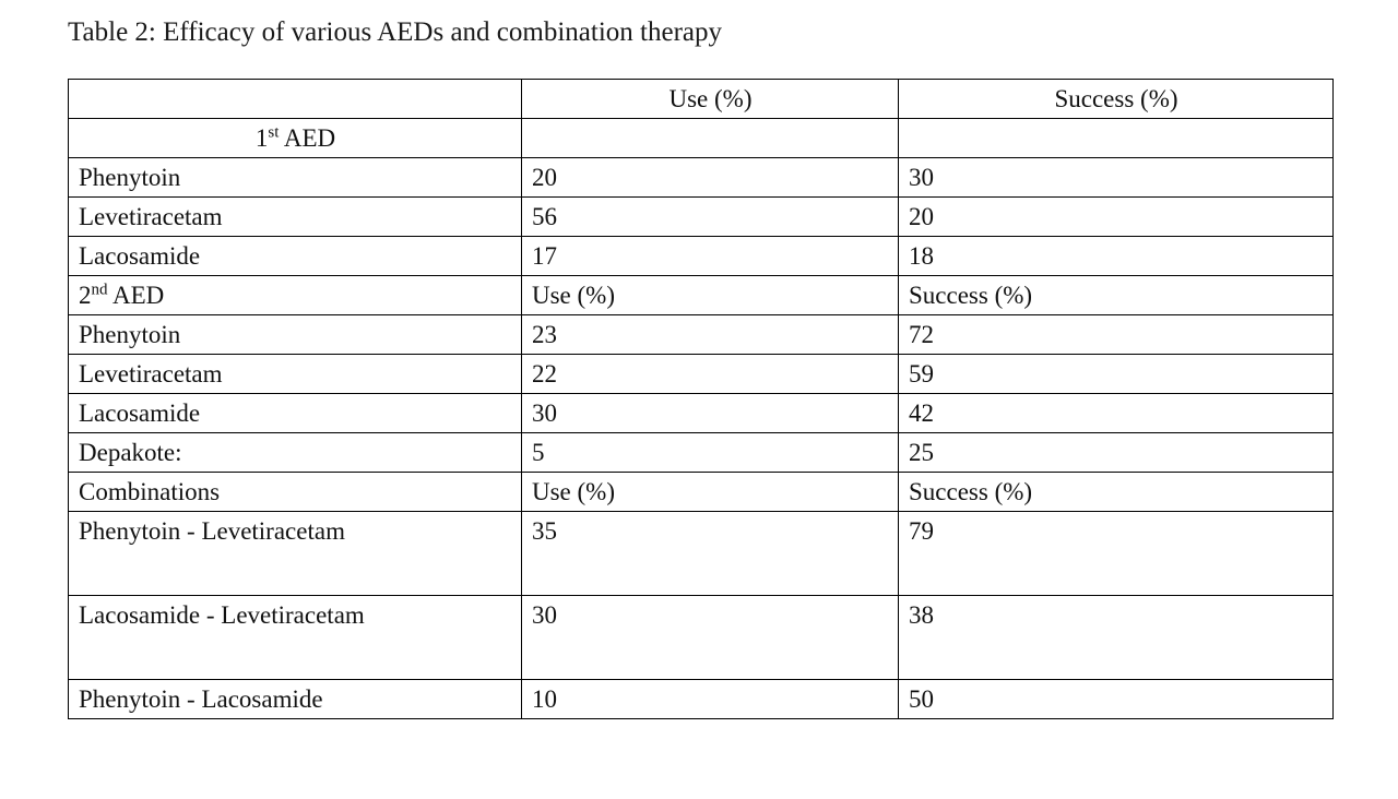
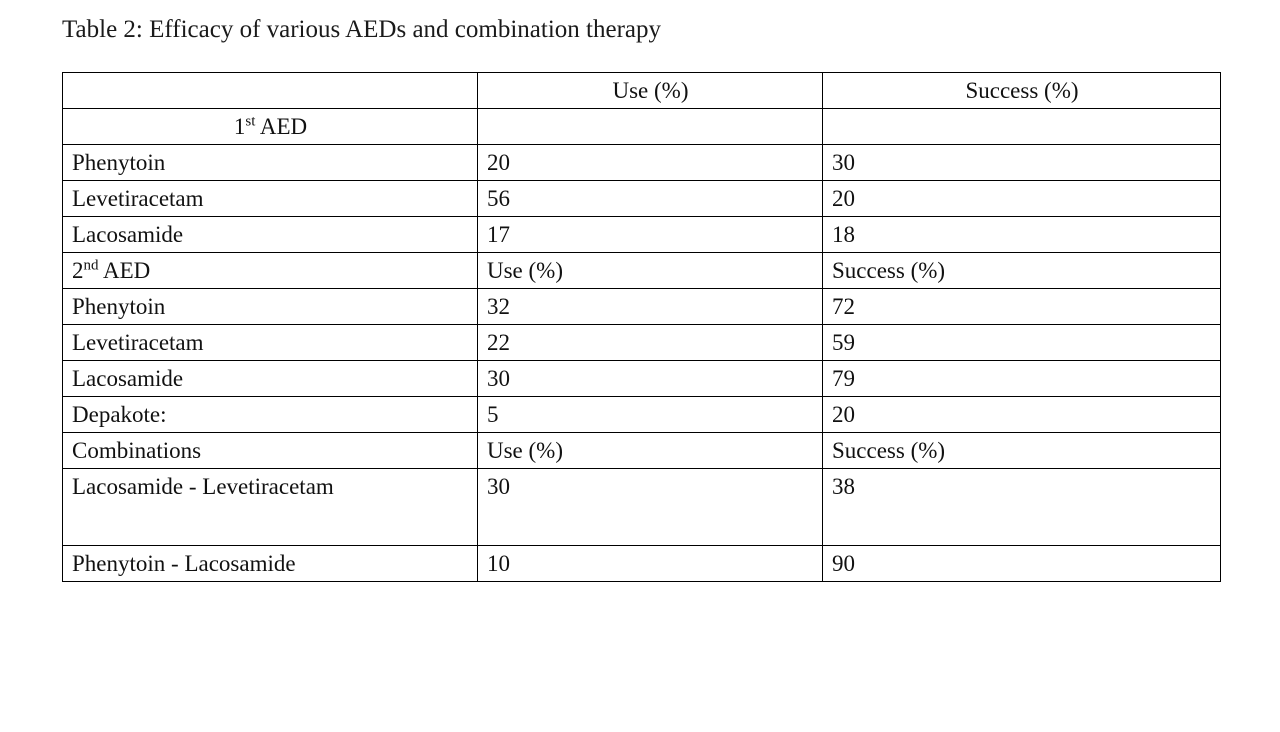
  Table 2: Efficacy of various AEDs and combination therapy
  	Use (%)	Success (%)
  1st AED
  Phenytoin	20	30
  Levetiracetam	56	20
  Lacosamide	17	18
  2nd AED	Use (%)	Success (%)
- Phenytoin	23	72
+ Phenytoin	32	72
  Levetiracetam	22	59
- Lacosamide	30	42
+ Lacosamide	30	79
- Depakote:	5	25
+ Depakote:	5	20
  Combinations	Use (%)	Success (%)
- Phenytoin - Levetiracetam	35	79
  Lacosamide - Levetiracetam	30	38
- Phenytoin - Lacosamide	10	50
+ Phenytoin - Lacosamide	10	90
